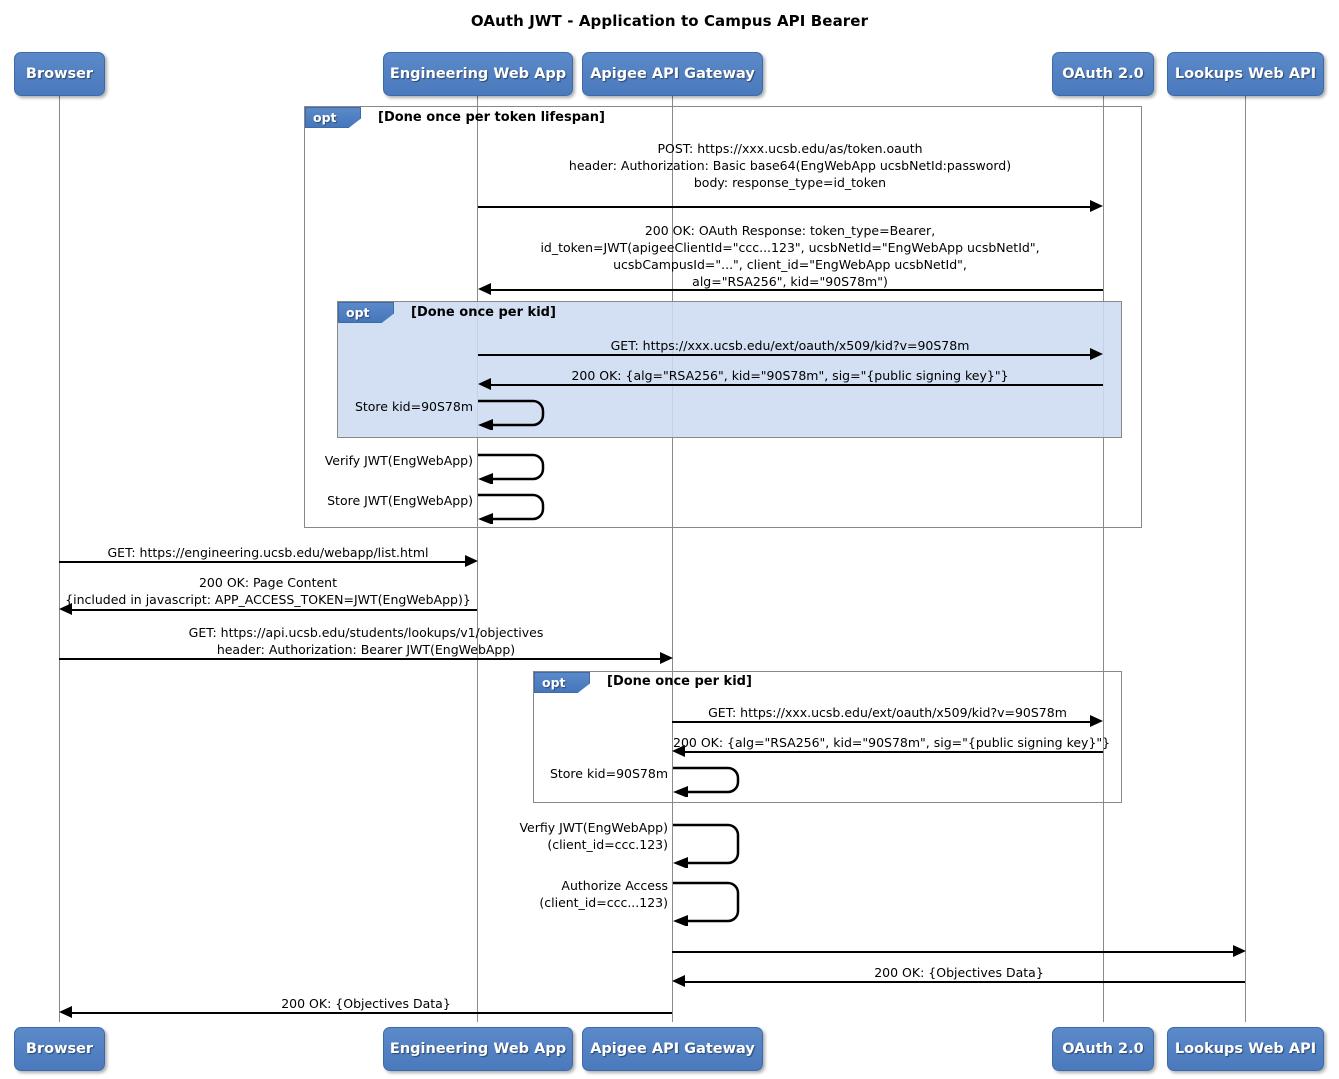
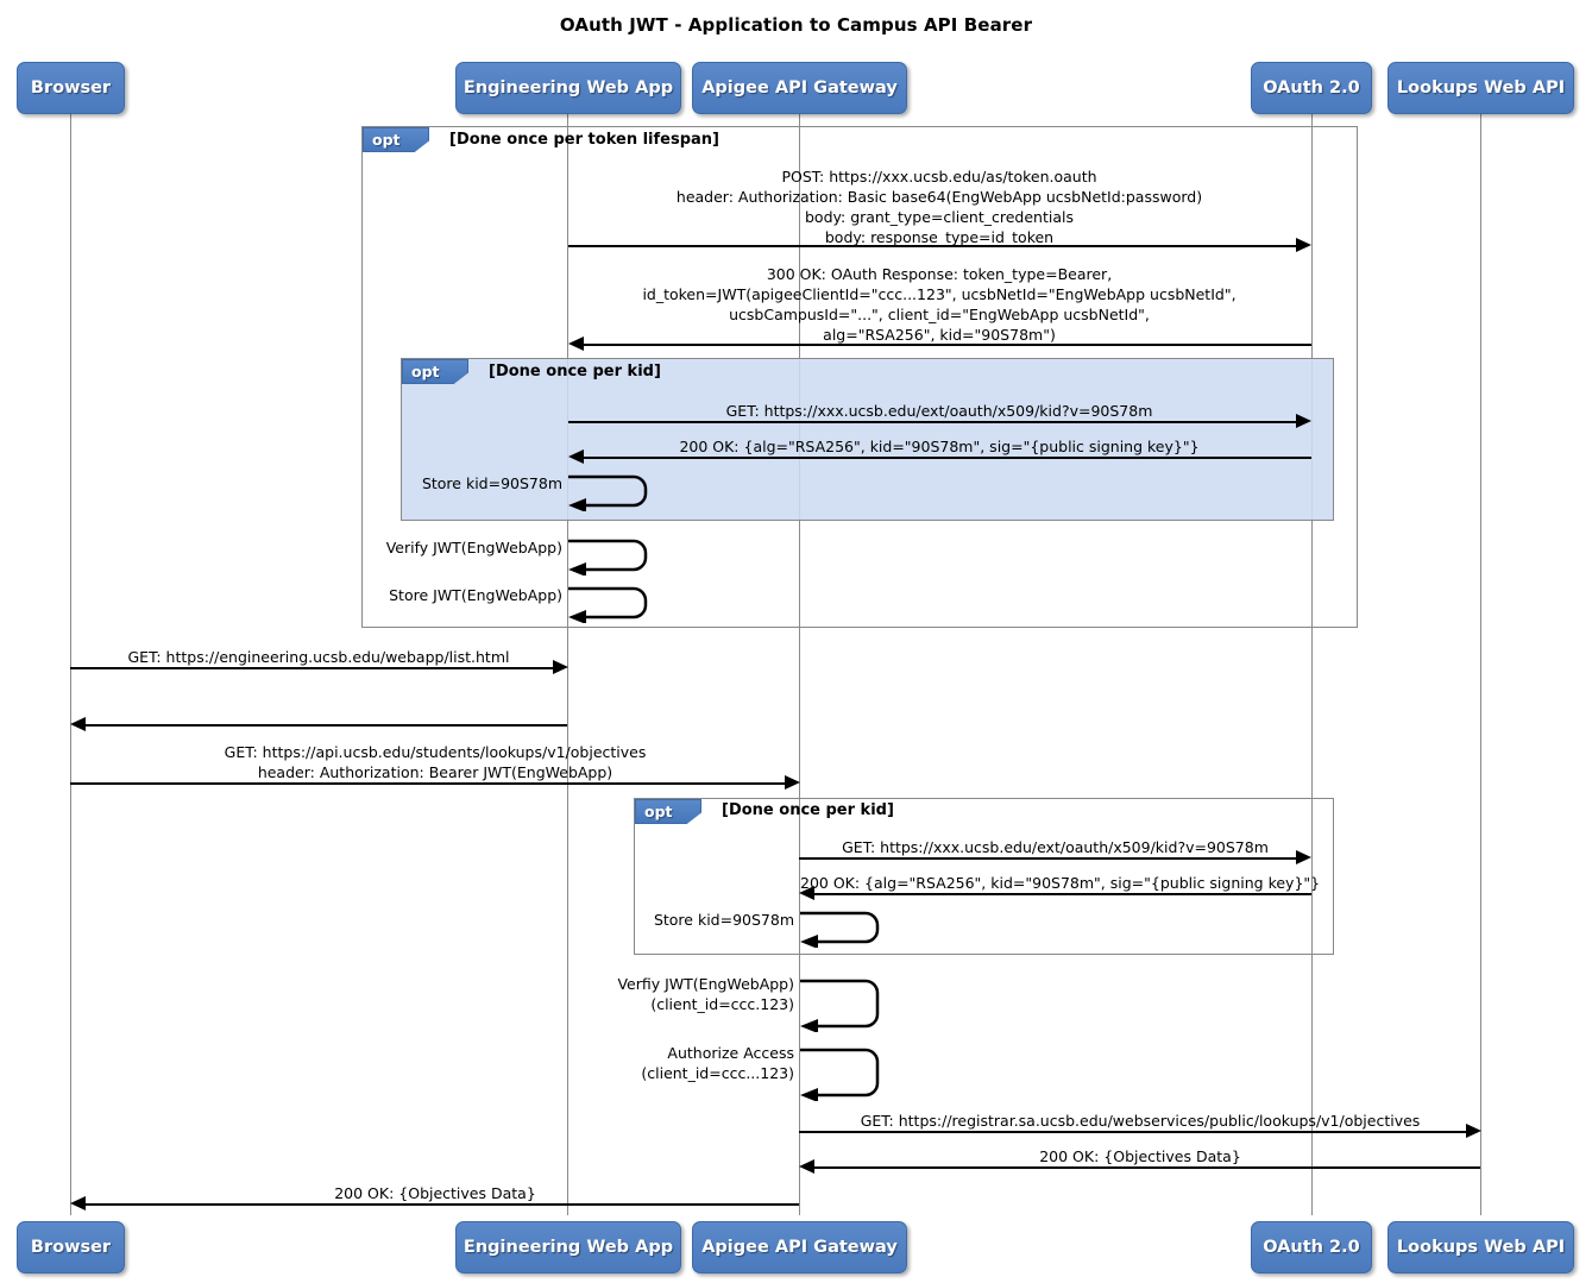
  OAuth JWT - Application to Campus API Bearer
  opt
  [Done once per token lifespan]
  opt
  [Done once per kid]
  opt
  [Done once per kid]
  POST: https://xxx.ucsb.edu/as/token.oauth
  header: Authorization: Basic base64(EngWebApp ucsbNetId:password)
+ body: grant_type=client_credentials
  body: response_type=id_token
- 200 OK: OAuth Response: token_type=Bearer,
+ 300 OK: OAuth Response: token_type=Bearer,
  id_token=JWT(apigeeClientId="ccc...123", ucsbNetId="EngWebApp ucsbNetId",
  ucsbCampusId="...", client_id="EngWebApp ucsbNetId",
  alg="RSA256", kid="90S78m")
  GET: https://xxx.ucsb.edu/ext/oauth/x509/kid?v=90S78m
  200 OK: {alg="RSA256", kid="90S78m", sig="{public signing key}"}
  Store kid=90S78m
  Verify JWT(EngWebApp)
  Store JWT(EngWebApp)
  GET: https://engineering.ucsb.edu/webapp/list.html
- 200 OK: Page Content
- {included in javascript: APP_ACCESS_TOKEN=JWT(EngWebApp)}
  GET: https://api.ucsb.edu/students/lookups/v1/objectives
  header: Authorization: Bearer JWT(EngWebApp)
  GET: https://xxx.ucsb.edu/ext/oauth/x509/kid?v=90S78m
  200 OK: {alg="RSA256", kid="90S78m", sig="{public signing key}"}
  Store kid=90S78m
  Verfiy JWT(EngWebApp)
  (client_id=ccc.123)
  Authorize Access
  (client_id=ccc...123)
+ GET: https://registrar.sa.ucsb.edu/webservices/public/lookups/v1/objectives
  200 OK: {Objectives Data}
  200 OK: {Objectives Data}
  Browser
  Engineering Web App
  Apigee API Gateway
  OAuth 2.0
  Lookups Web API
  Browser
  Engineering Web App
  Apigee API Gateway
  OAuth 2.0
  Lookups Web API
